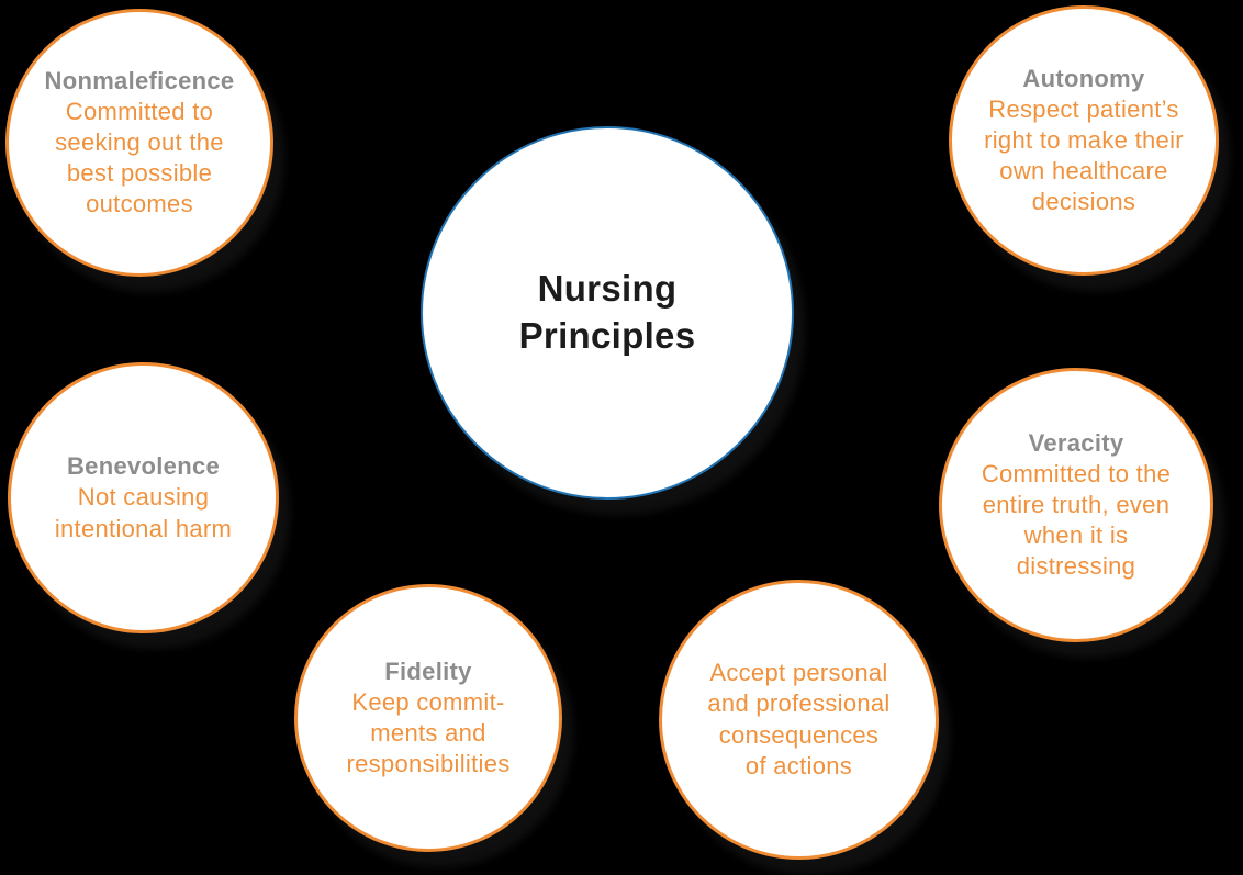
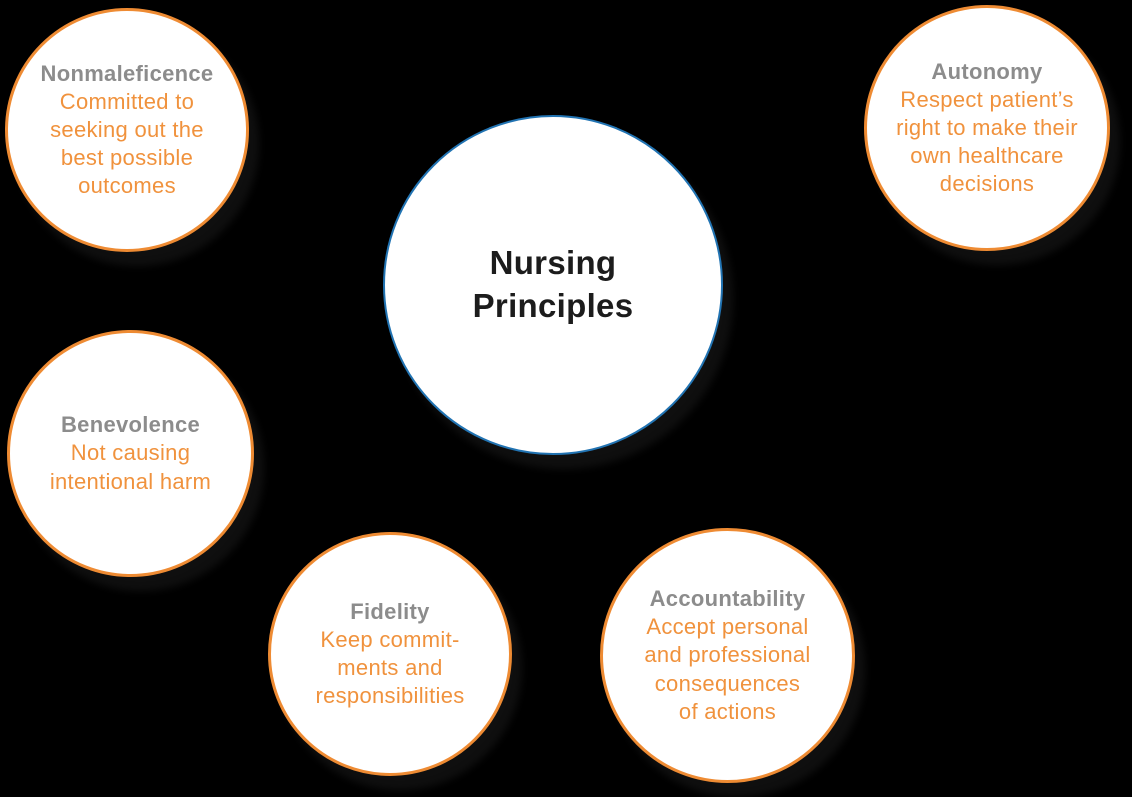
  Nursing
  Principles
  Nonmaleficence
  Committed to
  seeking out the
  best possible
  outcomes
  Autonomy
  Respect patient’s
  right to make their
  own healthcare
  decisions
  Benevolence
  Not causing
  intentional harm
- Veracity
- Committed to the
- entire truth, even
- when it is
- distressing
  Fidelity
  Keep commit-
  ments and
  responsibilities
+ Accountability
  Accept personal
  and professional
  consequences
  of actions
